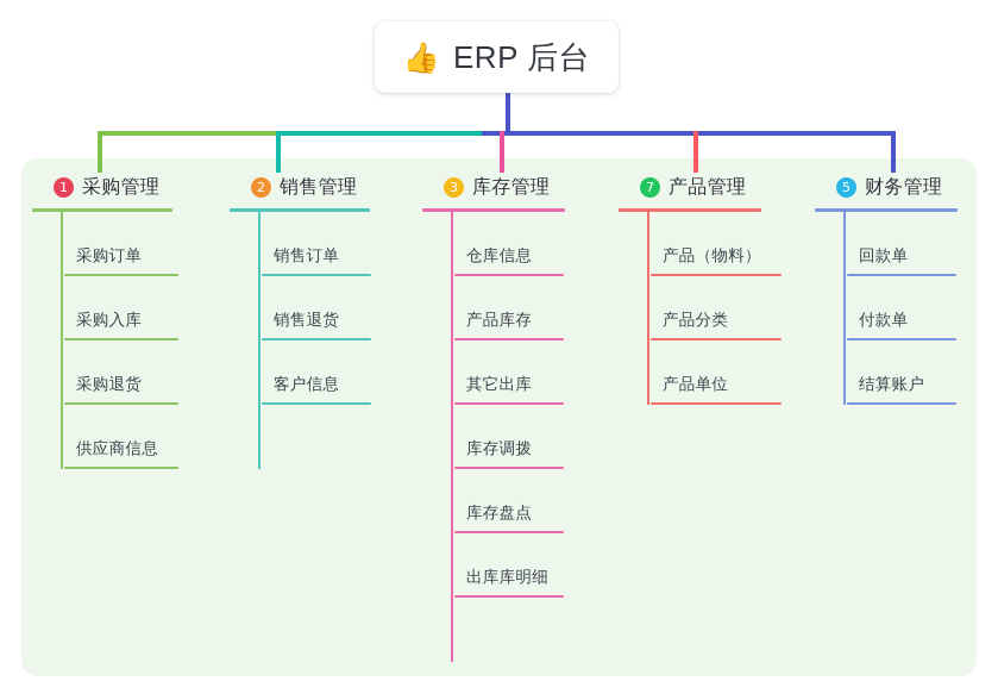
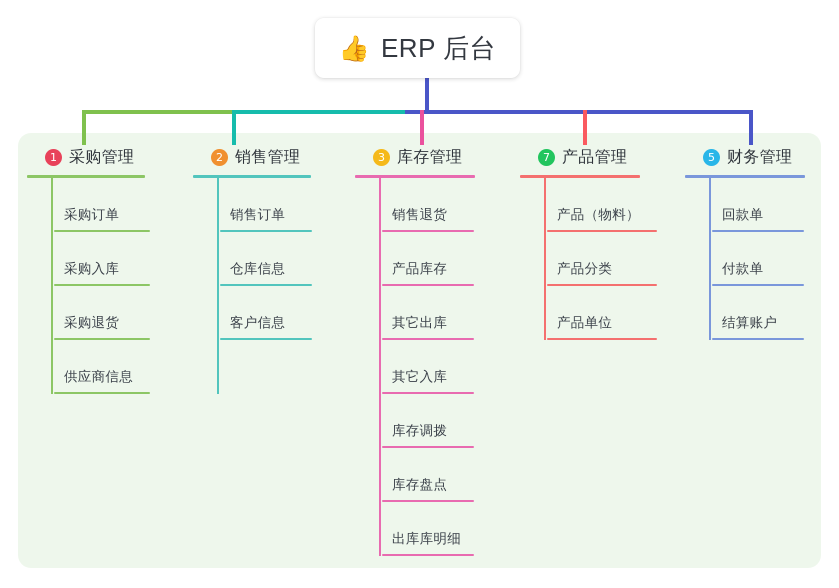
  👍
  ERP 后台
  1
  采购管理
  采购订单
  采购入库
  采购退货
  供应商信息
  2
  销售管理
  销售订单
- 销售退货
+ 仓库信息
  客户信息
  3
  库存管理
- 仓库信息
+ 销售退货
  产品库存
  其它出库
+ 其它入库
  库存调拨
  库存盘点
  出库库明细
  7
  产品管理
  产品（物料）
  产品分类
  产品单位
  5
  财务管理
  回款单
  付款单
  结算账户
